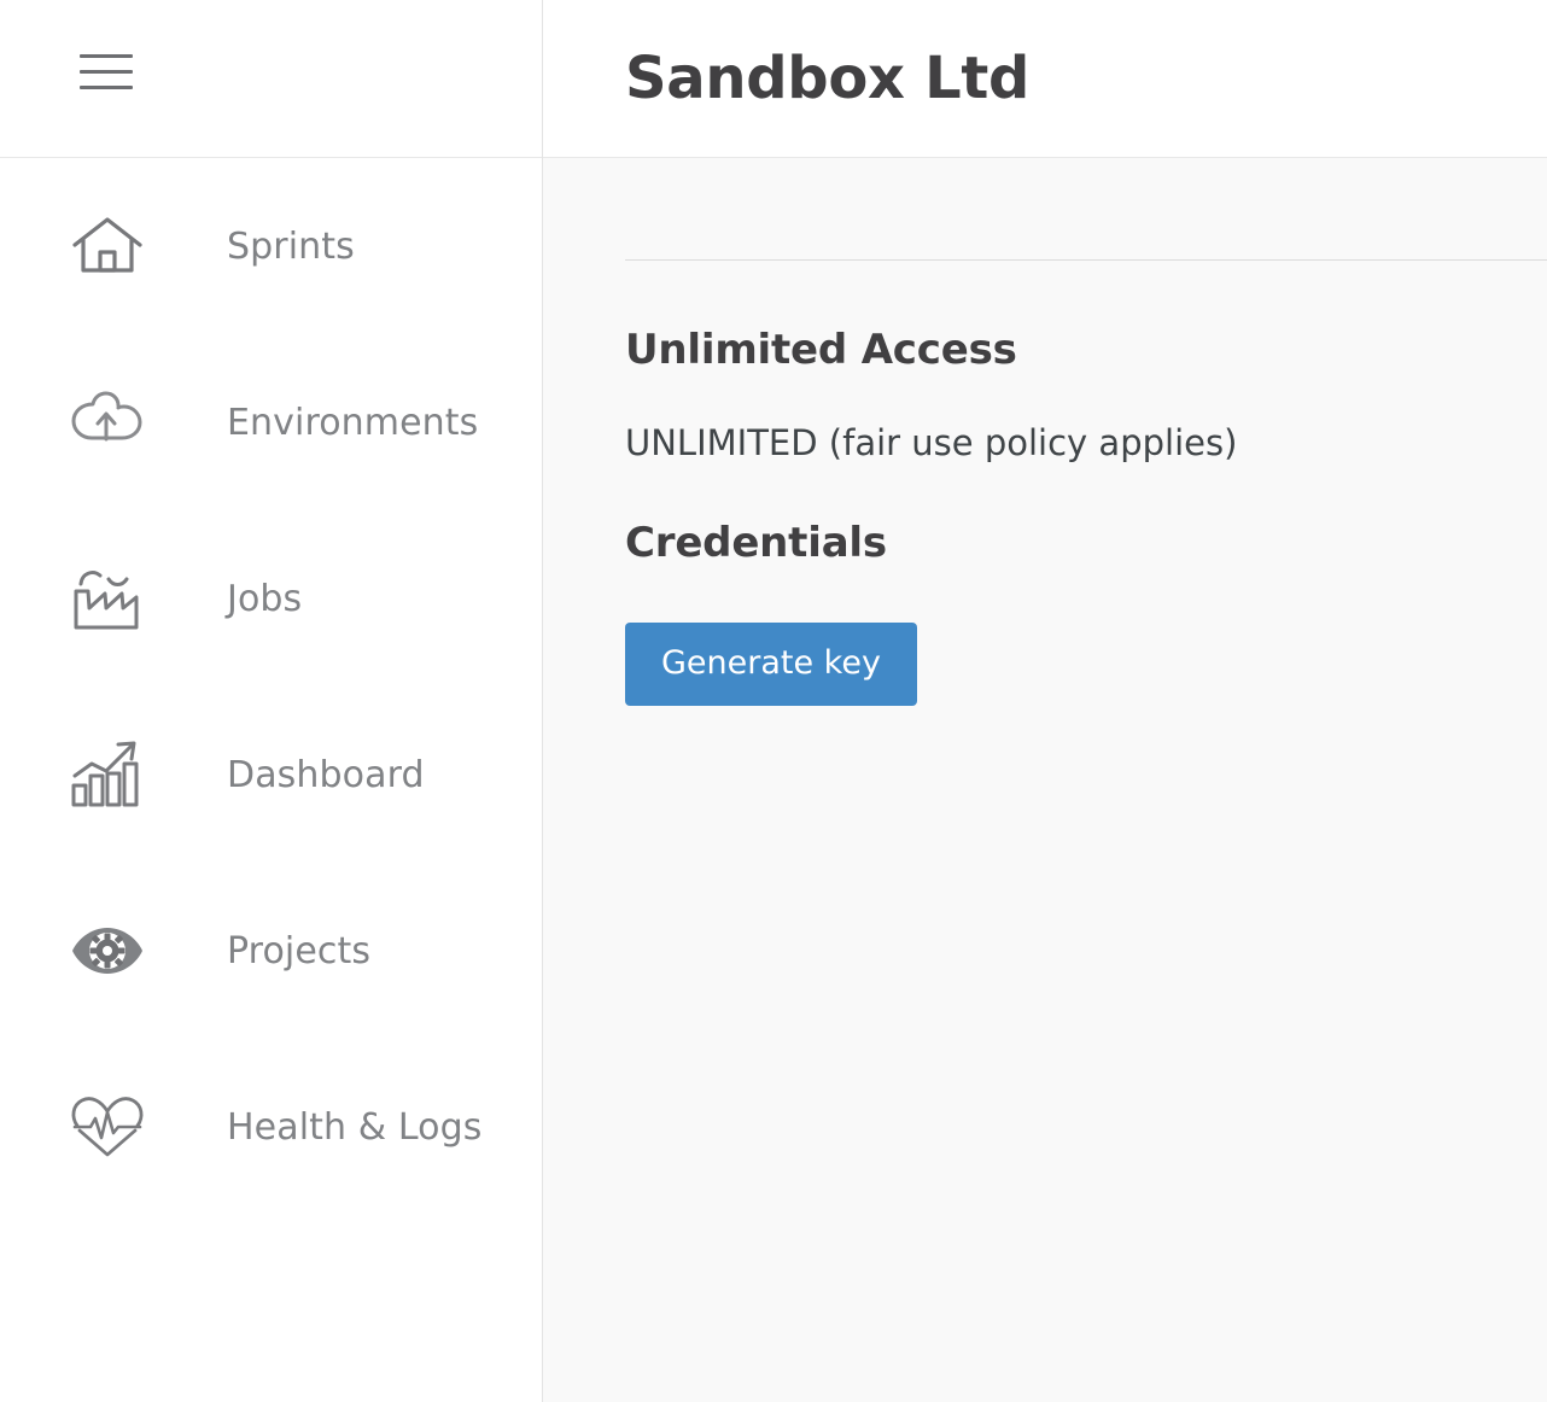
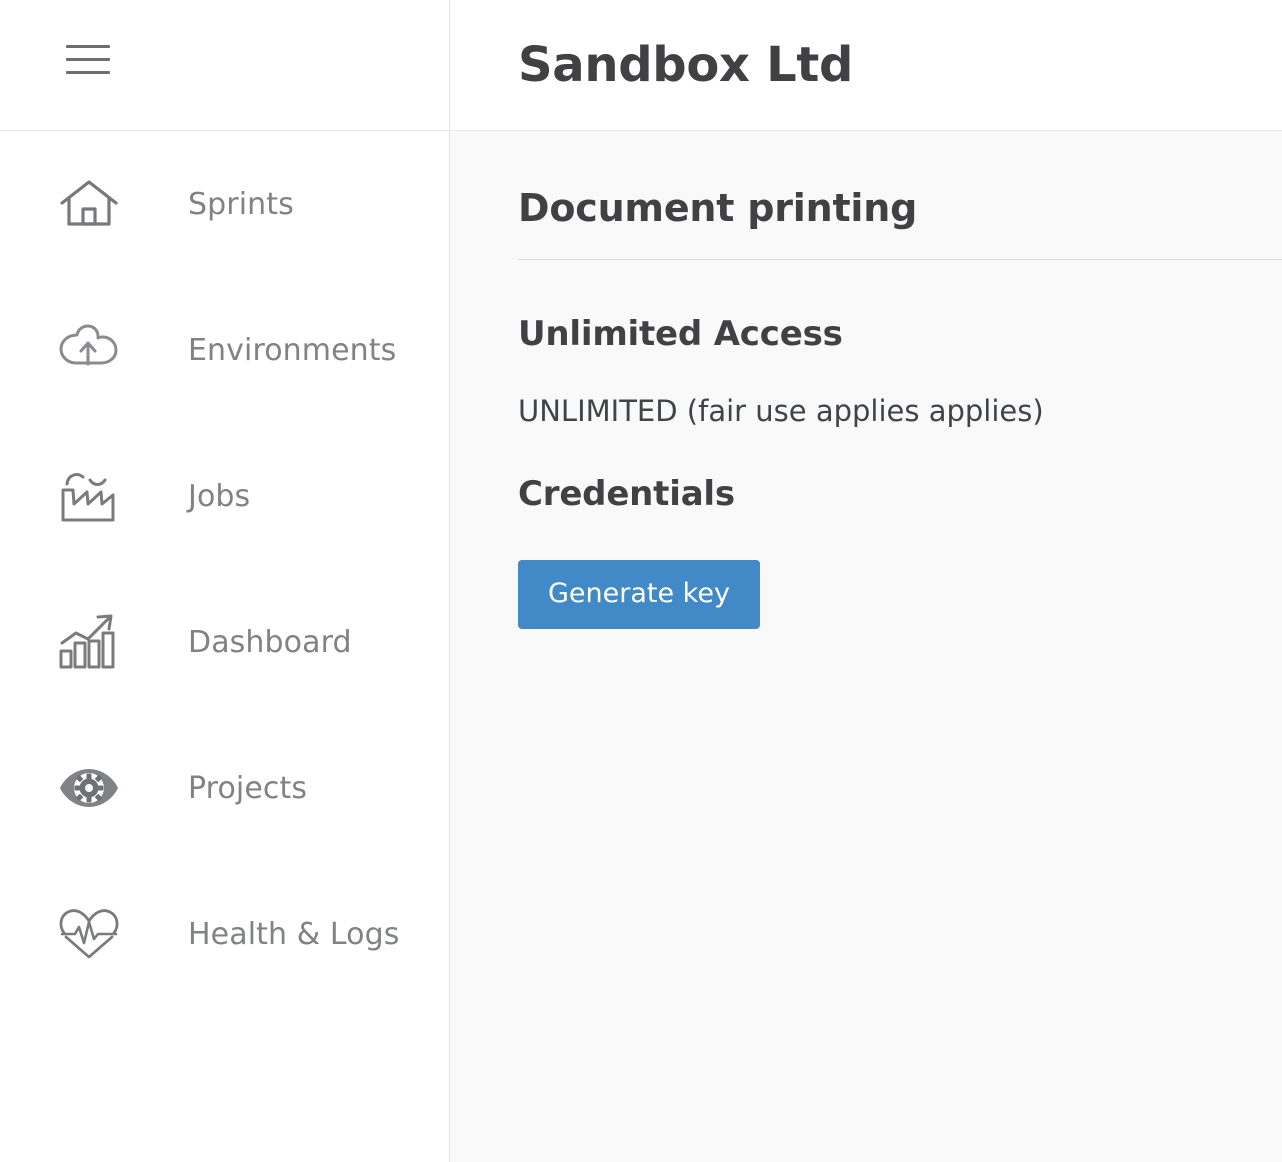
  Sprints
  Environments
  Jobs
  Dashboard
  Projects
  Health & Logs
  Sandbox Ltd
+ Document printing
  Unlimited Access
- UNLIMITED (fair use policy applies)
+ UNLIMITED (fair use applies applies)
  Credentials
  Generate key
